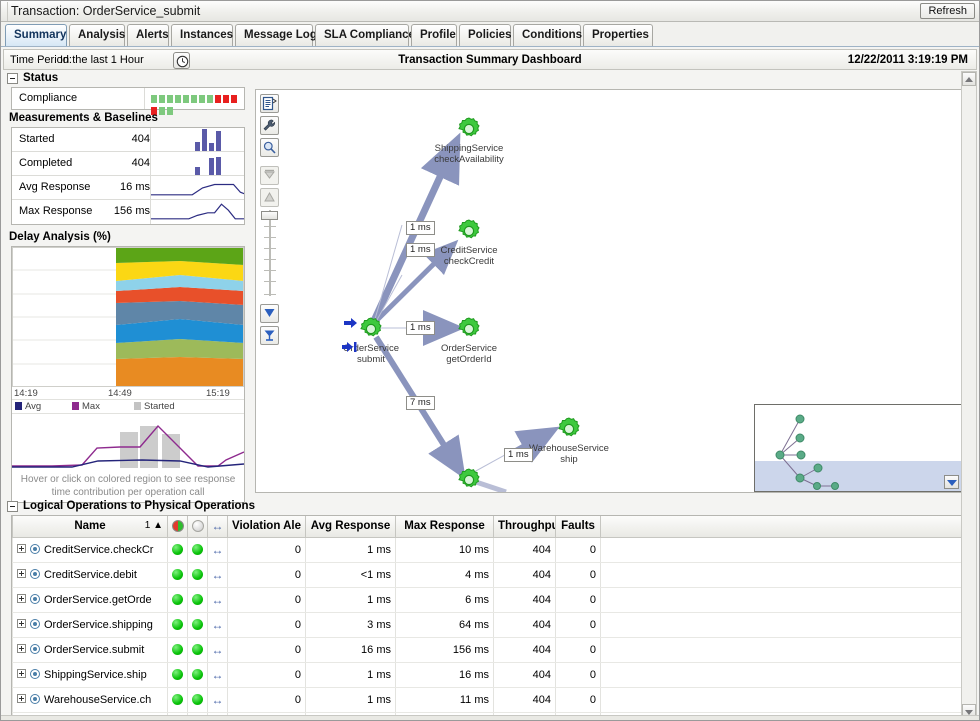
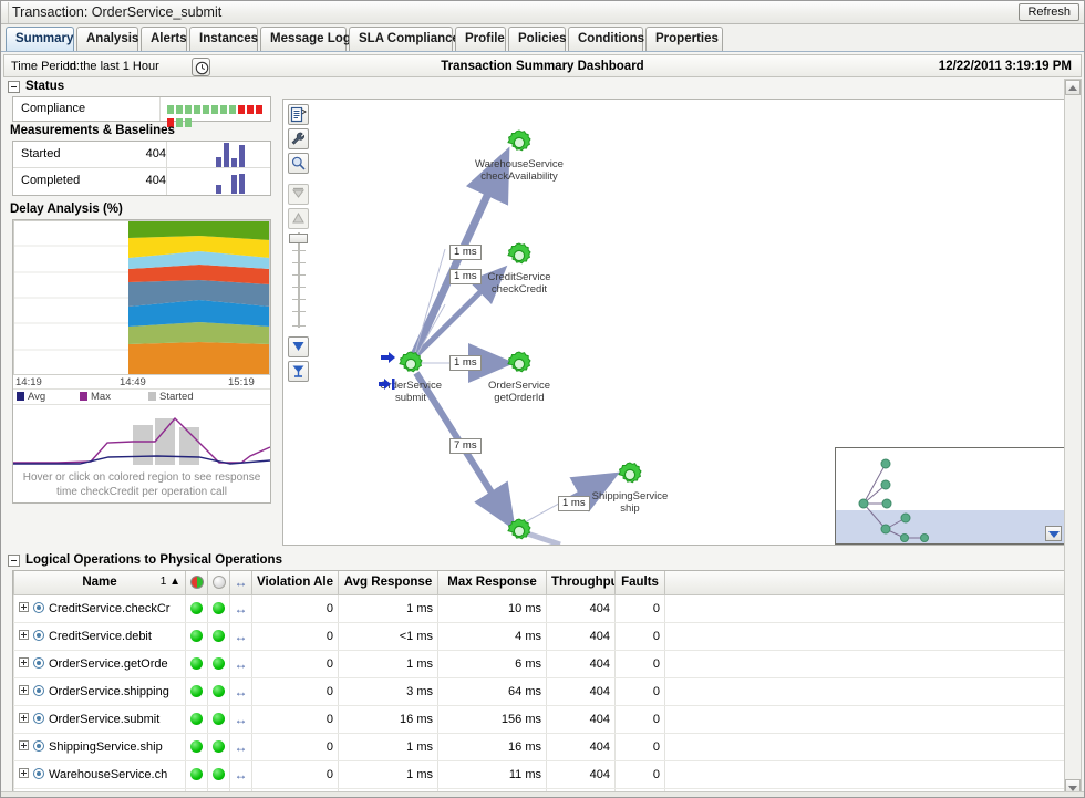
  Transaction: OrderService_submit
  Refresh
  Summary
  Analysis
  Alerts
  Instances
  Message Log
  SLA Complianc
  Profile
  Policies
  Conditions
  Properties
  Time Period:
  In the last 1 Hour
  Transaction Summary Dashboard
  12/22/2011 3:19:19 PM
  Status
  Compliance
  Measurements & Baselines
  Started
  404
  Completed
  404
- Avg Response
- 16 ms
- Max Response
- 156 ms
  Delay Analysis (%)
  14:19
  14:49
  15:19
  Avg
  Max
  Started
- Hover or click on colored region to see response time contribution per operation call
+ Hover or click on colored region to see response time checkCredit per operation call
- ShippingService
+ WarehouseService
  checkAvailability
  CreditService
  checkCredit
  rerService
  submit
  OrderService
  getOrderId
- WarehouseService
+ ShippingService
  ship
  1 ms
  1 ms
  1 ms
  7 ms
  1 ms
  Logical Operations to Physical Operations
  Name 1 ▲			↔	Violation Ale	Avg Response	Max Response	Throughp	Faults
  CreditService.checkCr			↔	0	1 ms	10 ms	404	0
  CreditService.debit			↔	0	<1 ms	4 ms	404	0
  OrderService.getOrde			↔	0	1 ms	6 ms	404	0
  OrderService.shipping			↔	0	3 ms	64 ms	404	0
  OrderService.submit			↔	0	16 ms	156 ms	404	0
  ShippingService.ship			↔	0	1 ms	16 ms	404	0
  WarehouseService.ch			↔	0	1 ms	11 ms	404	0
